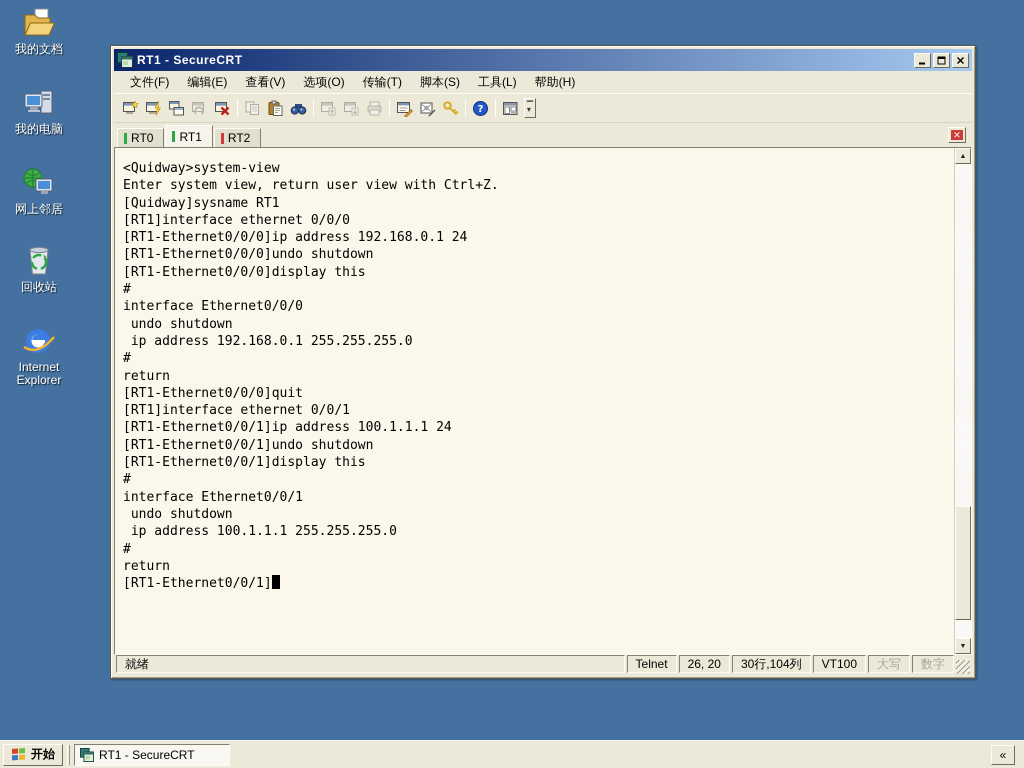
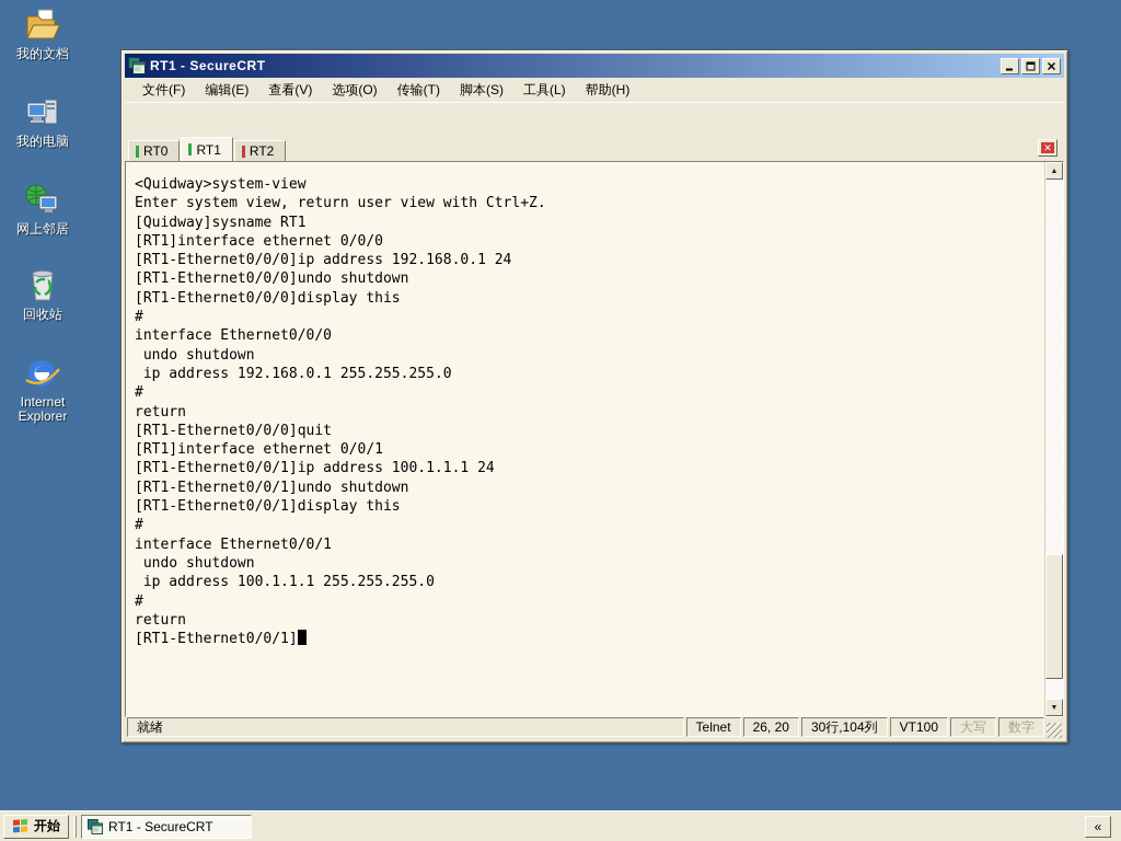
  我的文档
  我的电脑
  网上邻居
  回收站
  Internet Explorer
  RT1 - SecureCRT
  文件(F)
  编辑(E)
  查看(V)
  选项(O)
  传输(T)
  脚本(S)
  工具(L)
  帮助(H)
- ?
- ▔
- ▾
  RT0
  RT1
  RT2
  ✕
  <Quidway>system-view
  Enter system view, return user view with Ctrl+Z.
  [Quidway]sysname RT1
  [RT1]interface ethernet 0/0/0
  [RT1-Ethernet0/0/0]ip address 192.168.0.1 24
  [RT1-Ethernet0/0/0]undo shutdown
  [RT1-Ethernet0/0/0]display this
  #
  interface Ethernet0/0/0
  undo shutdown
  ip address 192.168.0.1 255.255.255.0
  #
  return
  [RT1-Ethernet0/0/0]quit
  [RT1]interface ethernet 0/0/1
  [RT1-Ethernet0/0/1]ip address 100.1.1.1 24
  [RT1-Ethernet0/0/1]undo shutdown
  [RT1-Ethernet0/0/1]display this
  #
  interface Ethernet0/0/1
  undo shutdown
  ip address 100.1.1.1 255.255.255.0
  #
  return
  [RT1-Ethernet0/0/1]
  就绪
  Telnet
  26, 20
  30行,104列
  VT100
  大写
  数字
  开始
  RT1 - SecureCRT
  «
